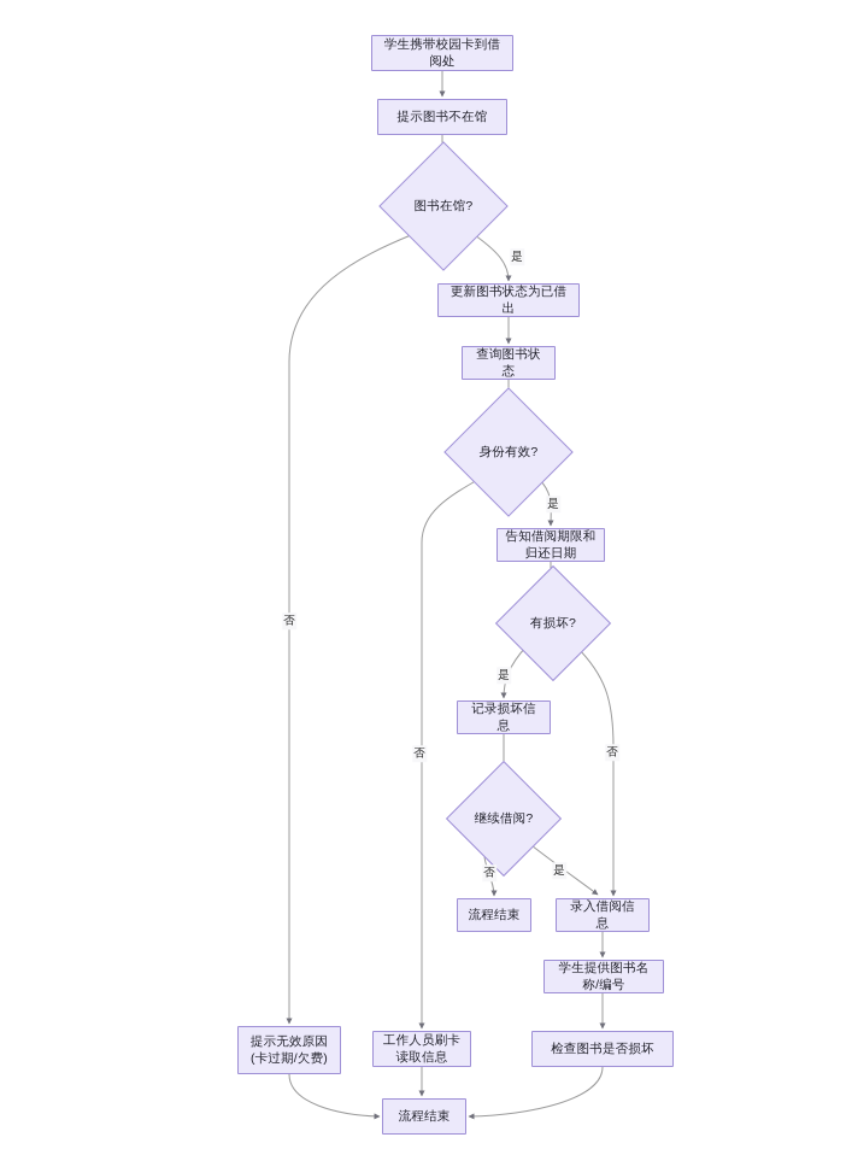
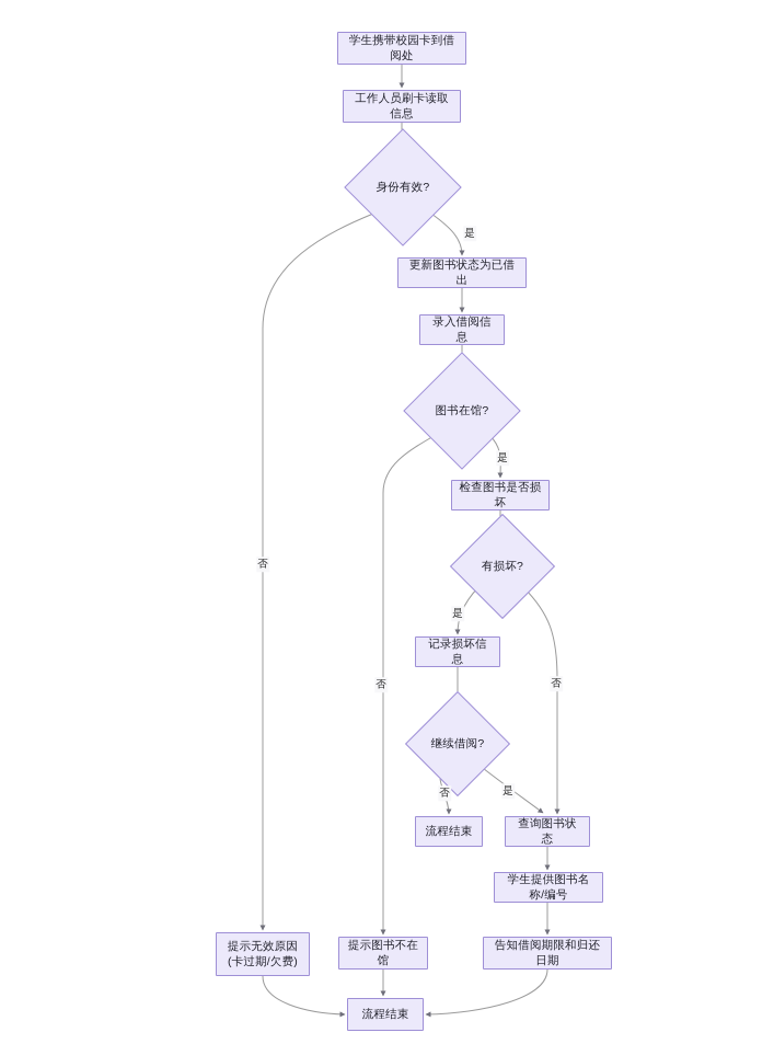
  学生携带校园卡到借阅处
- 提示图书不在馆
+ 工作人员刷卡读取信息
- 图书在馆?
+ 身份有效?
  更新图书状态为已借出
- 查询图书状态
+ 录入借阅信息
- 身份有效?
+ 图书在馆?
- 告知借阅期限和归还日期
+ 检查图书是否损坏
  有损坏?
  记录损坏信息
  继续借阅?
  流程结束
- 录入借阅信息
+ 查询图书状态
  学生提供图书名称/编号
  提示无效原因
  (卡过期/欠费)
- 工作人员刷卡读取信息
+ 提示图书不在馆
- 检查图书是否损坏
+ 告知借阅期限和归还日期
  流程结束
  是
  否
  是
  否
  是
  否
  否
  是
